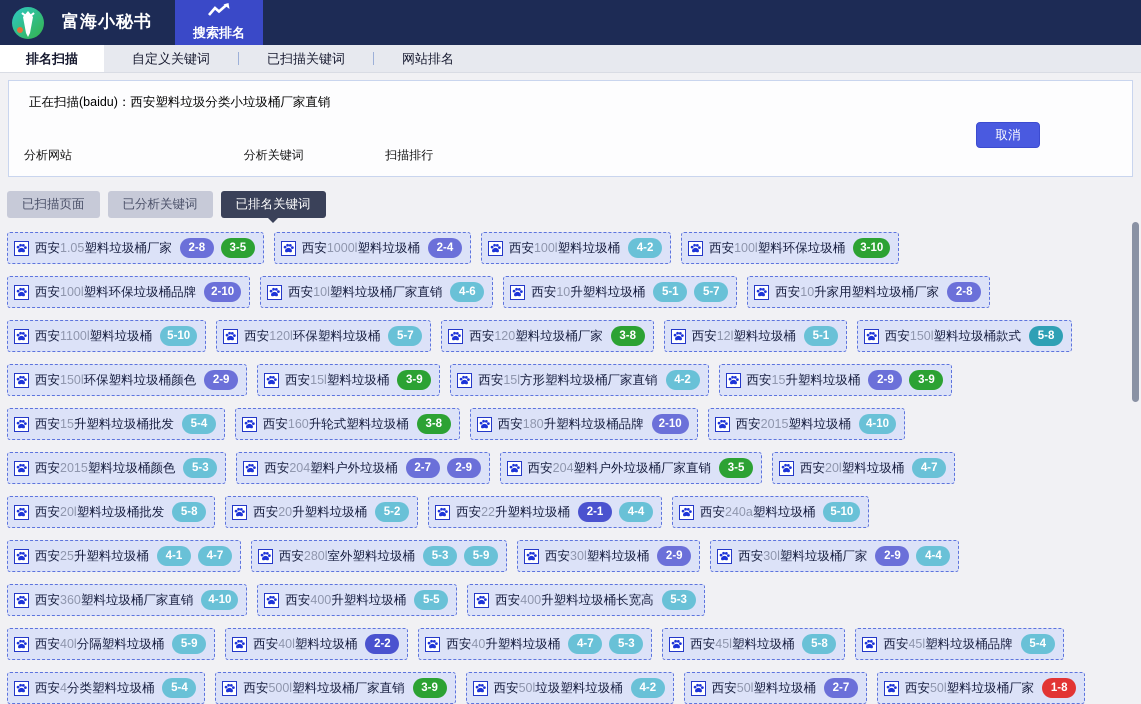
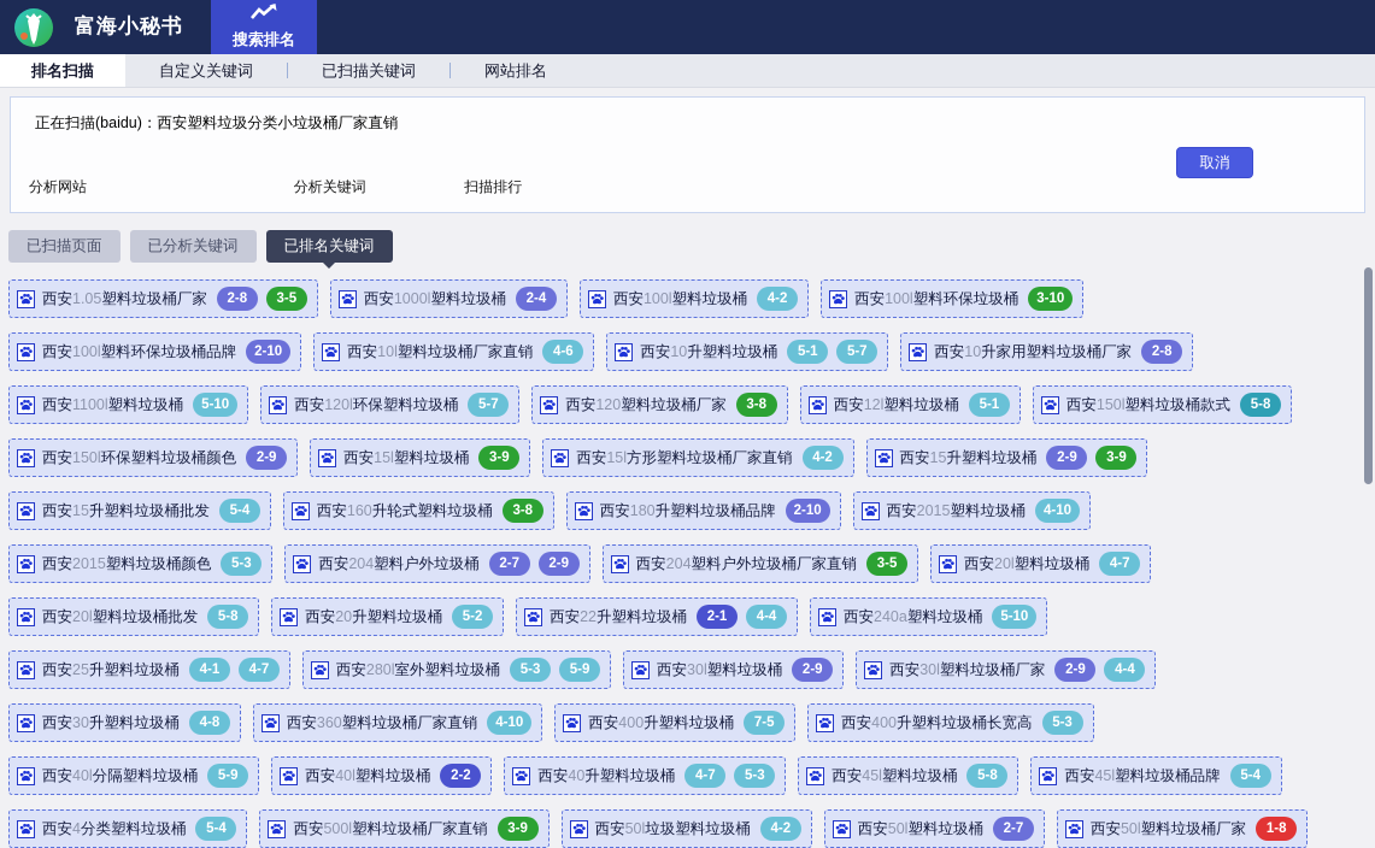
  富海小秘书
  搜索排名
  排名扫描
  自定义关键词
  已扫描关键词
  网站排名
  正在扫描(baidu)：西安塑料垃圾分类小垃圾桶厂家直销
  分析网站
  分析关键词
  扫描排行
  取消
  已扫描页面
  已分析关键词
  已排名关键词
  西安1.05塑料垃圾桶厂家
  2-8
  3-5
  西安1000l塑料垃圾桶
  2-4
  西安100l塑料垃圾桶
  4-2
  西安100l塑料环保垃圾桶
  3-10
  西安100l塑料环保垃圾桶品牌
  2-10
  西安10l塑料垃圾桶厂家直销
  4-6
  西安10升塑料垃圾桶
  5-1
  5-7
  西安10升家用塑料垃圾桶厂家
  2-8
  西安1100l塑料垃圾桶
  5-10
  西安120l环保塑料垃圾桶
  5-7
  西安120塑料垃圾桶厂家
  3-8
  西安12l塑料垃圾桶
  5-1
  西安150l塑料垃圾桶款式
  5-8
  西安150l环保塑料垃圾桶颜色
  2-9
  西安15l塑料垃圾桶
  3-9
  西安15l方形塑料垃圾桶厂家直销
  4-2
  西安15升塑料垃圾桶
  2-9
  3-9
  西安15升塑料垃圾桶批发
  5-4
  西安160升轮式塑料垃圾桶
  3-8
  西安180升塑料垃圾桶品牌
  2-10
  西安2015塑料垃圾桶
  4-10
  西安2015塑料垃圾桶颜色
  5-3
  西安204塑料户外垃圾桶
  2-7
  2-9
  西安204塑料户外垃圾桶厂家直销
  3-5
  西安20l塑料垃圾桶
  4-7
  西安20l塑料垃圾桶批发
  5-8
  西安20升塑料垃圾桶
  5-2
  西安22升塑料垃圾桶
  2-1
  4-4
  西安240a塑料垃圾桶
  5-10
  西安25升塑料垃圾桶
  4-1
  4-7
  西安280l室外塑料垃圾桶
  5-3
  5-9
  西安30l塑料垃圾桶
  2-9
  西安30l塑料垃圾桶厂家
  2-9
  4-4
+ 西安30升塑料垃圾桶
+ 4-8
  西安360塑料垃圾桶厂家直销
  4-10
  西安400升塑料垃圾桶
- 5-5
+ 7-5
  西安400升塑料垃圾桶长宽高
  5-3
  西安40l分隔塑料垃圾桶
  5-9
  西安40l塑料垃圾桶
  2-2
  西安40升塑料垃圾桶
  4-7
  5-3
  西安45l塑料垃圾桶
  5-8
  西安45l塑料垃圾桶品牌
  5-4
  西安4分类塑料垃圾桶
  5-4
  西安500l塑料垃圾桶厂家直销
  3-9
  西安50l垃圾塑料垃圾桶
  4-2
  西安50l塑料垃圾桶
  2-7
  西安50l塑料垃圾桶厂家
  1-8
